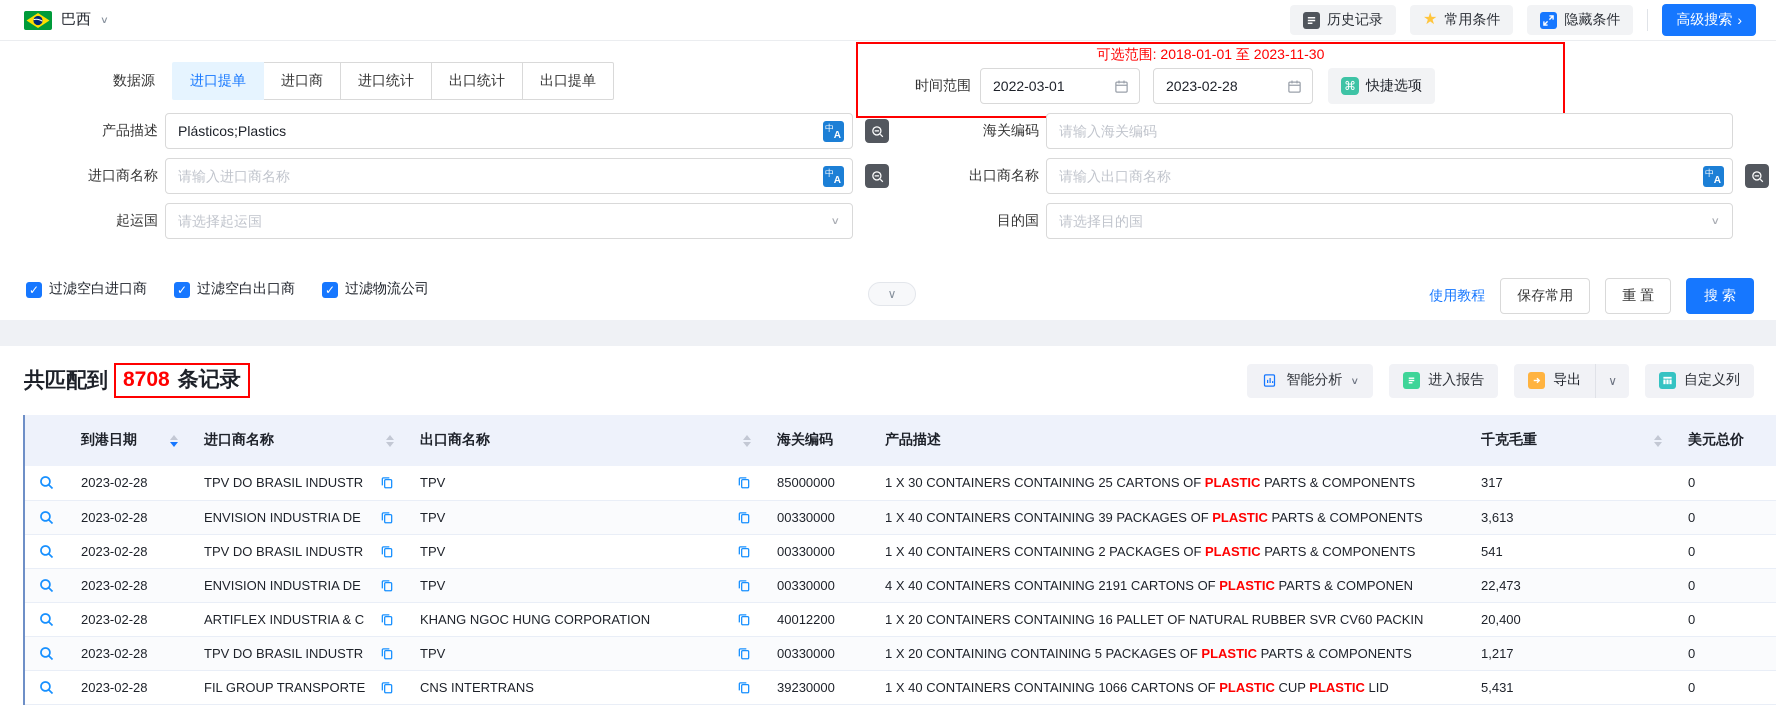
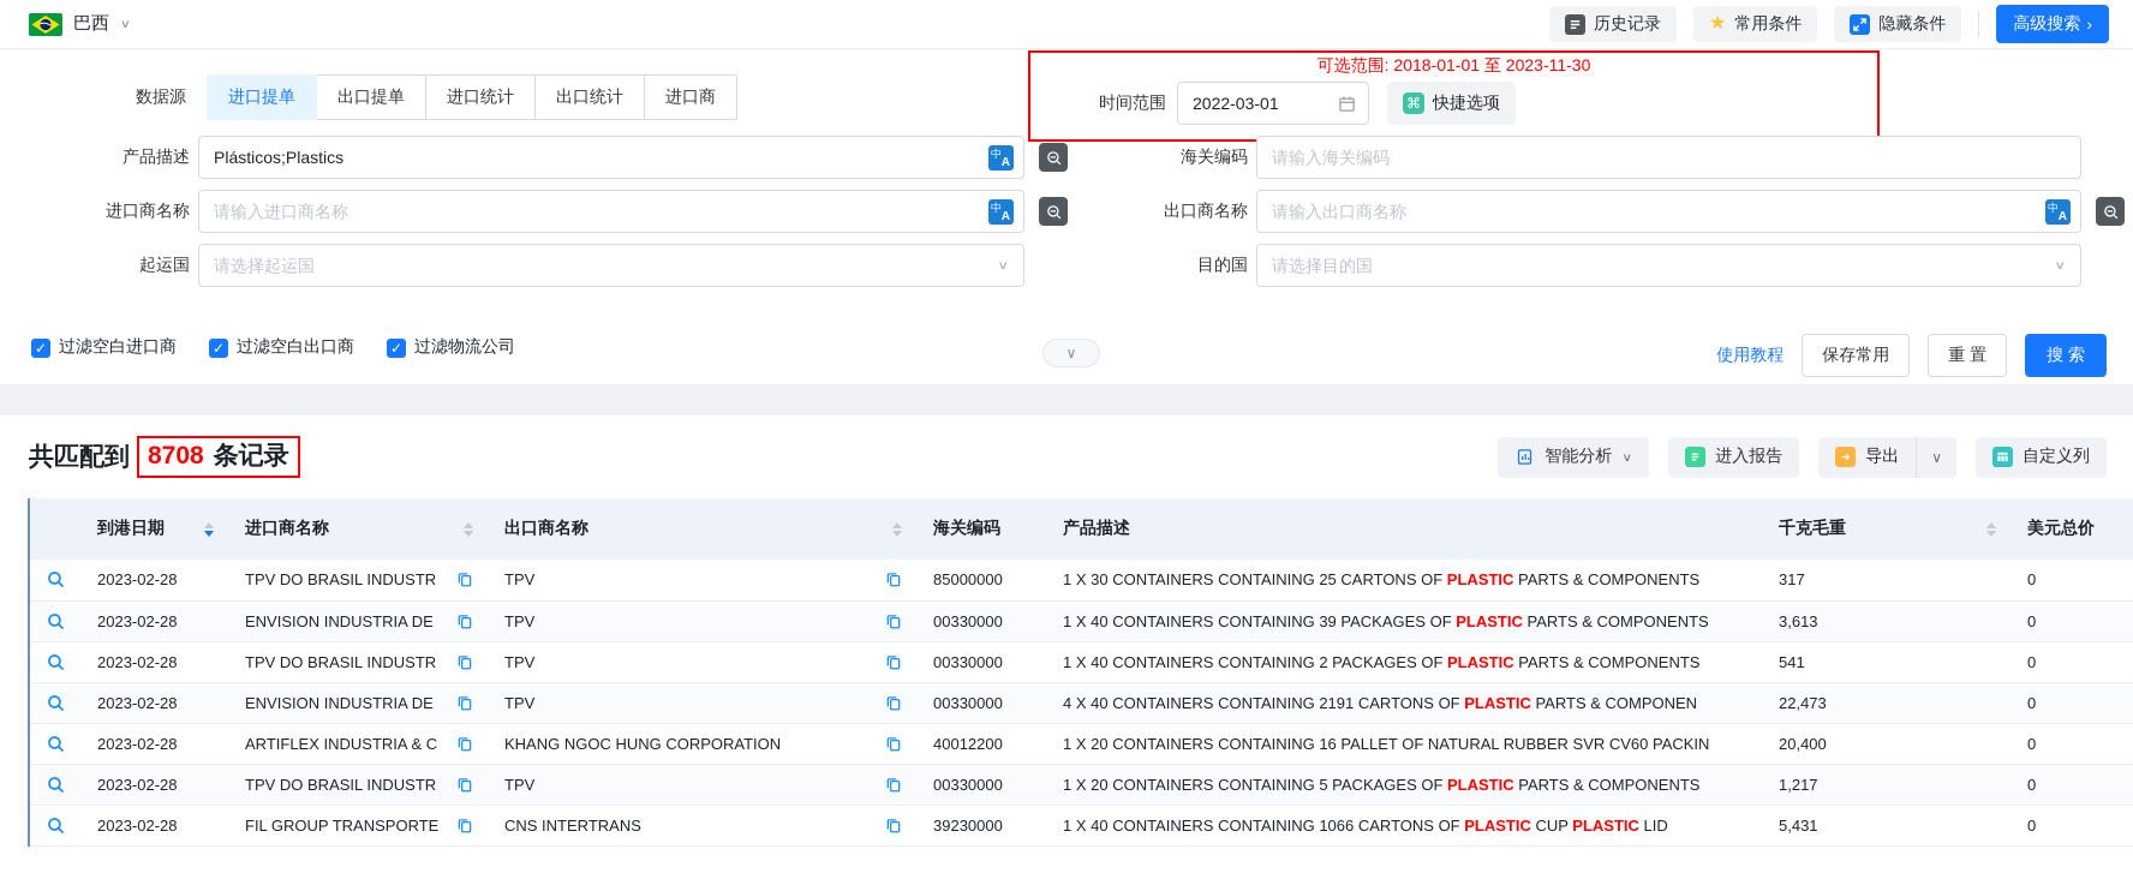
  巴西
  ∨
  历史记录
  ★
  常用条件
  隐藏条件
  高级搜索
  ›
  数据源
  进口提单
- 进口商
+ 出口提单
  进口统计
  出口统计
- 出口提单
+ 进口商
  可选范围: 2018-01-01 至 2023-11-30
  时间范围
  2022-03-01
- 2023-02-28
  ⌘
  快捷选项
  产品描述
  Plásticos;Plastics
  中
  A
  海关编码
  请输入海关编码
  进口商名称
  请输入进口商名称
  中
  A
  出口商名称
  请输入出口商名称
  中
  A
  起运国
  请选择起运国
  ∨
  目的国
  请选择目的国
  ∨
  ✓
  过滤空白进口商
  ✓
  过滤空白出口商
  ✓
  过滤物流公司
  ∨
  使用教程
  保存常用
  重 置
  搜 索
  共匹配到
  8708
  条记录
  智能分析
  ∨
  进入报告
  导出
  ∨
  自定义列
  	到港日期	进口商名称	出口商名称	海关编码	产品描述	千克毛重	美元总价
  	2023-02-28	TPV DO BRASIL INDUSTR	TPV	85000000	1 X 30 CONTAINERS CONTAINING 25 CARTONS OF PLASTIC PARTS & COMPONENTS	317	0
  	2023-02-28	ENVISION INDUSTRIA DE	TPV	00330000	1 X 40 CONTAINERS CONTAINING 39 PACKAGES OF PLASTIC PARTS & COMPONENTS	3,613	0
  	2023-02-28	TPV DO BRASIL INDUSTR	TPV	00330000	1 X 40 CONTAINERS CONTAINING 2 PACKAGES OF PLASTIC PARTS & COMPONENTS	541	0
  	2023-02-28	ENVISION INDUSTRIA DE	TPV	00330000	4 X 40 CONTAINERS CONTAINING 2191 CARTONS OF PLASTIC PARTS & COMPONEN	22,473	0
  	2023-02-28	ARTIFLEX INDUSTRIA & C	KHANG NGOC HUNG CORPORATION	40012200	1 X 20 CONTAINERS CONTAINING 16 PALLET OF NATURAL RUBBER SVR CV60 PACKIN	20,400	0
- 	2023-02-28	TPV DO BRASIL INDUSTR	TPV	00330000	1 X 20 CONTAINING CONTAINING 5 PACKAGES OF PLASTIC PARTS & COMPONENTS	1,217	0
+ 	2023-02-28	TPV DO BRASIL INDUSTR	TPV	00330000	1 X 20 CONTAINERS CONTAINING 5 PACKAGES OF PLASTIC PARTS & COMPONENTS	1,217	0
  	2023-02-28	FIL GROUP TRANSPORTE	CNS INTERTRANS	39230000	1 X 40 CONTAINERS CONTAINING 1066 CARTONS OF PLASTIC CUP PLASTIC LID	5,431	0
